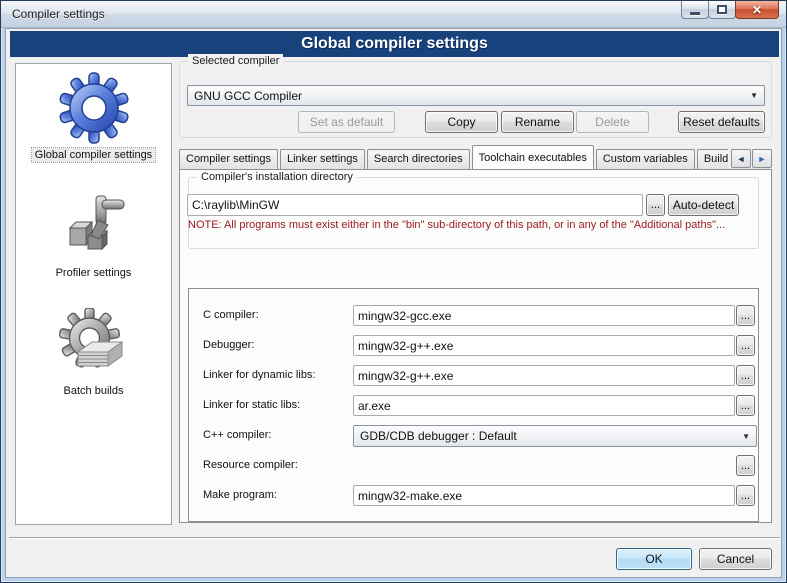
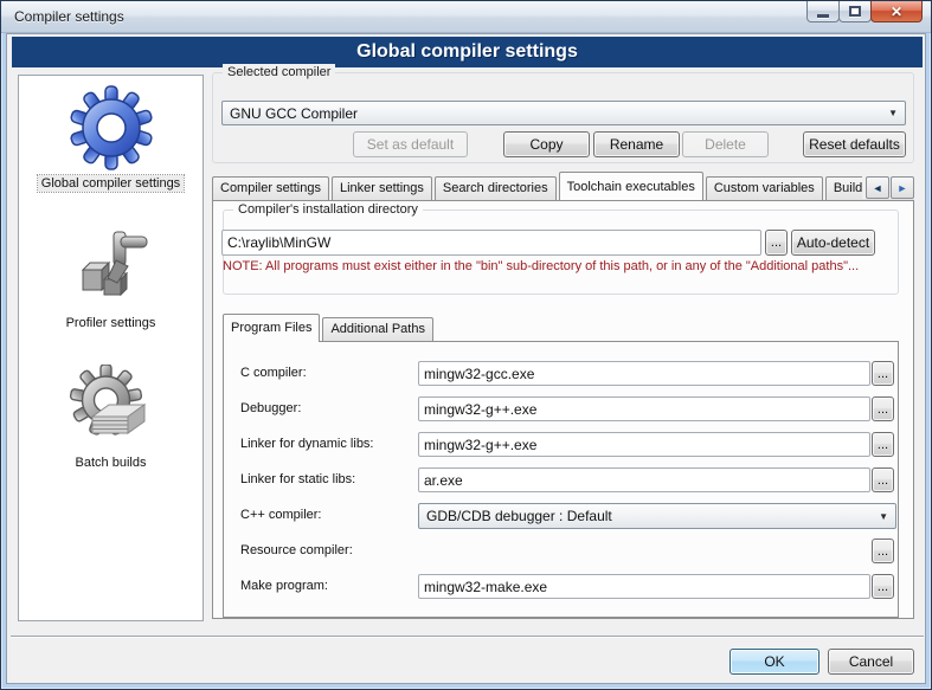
  Compiler settings
  ✕
  Global compiler settings
  Global compiler settings
  Profiler settings
  Batch builds
  Selected compiler
  GNU GCC Compiler
  ▼
  Set as default
  Copy
  Rename
  Delete
  Reset defaults
  Compiler settings
  Linker settings
  Search directories
  Toolchain executables
  Custom variables
  ◄
  ►
  Compiler's installation directory
  C:\raylib\MinGW
  ...
  Auto-detect
  NOTE: All programs must exist either in the "bin" sub-directory of this path, or in any of the "Additional paths"...
+ Program Files
+ Additional Paths
  C compiler:
  mingw32-gcc.exe
  ...
  Debugger:
  mingw32-g++.exe
  ...
  Linker for dynamic libs:
  mingw32-g++.exe
  ...
  Linker for static libs:
  ar.exe
  ...
  C++ compiler:
  GDB/CDB debugger : Default
  ▼
  Resource compiler:
  ...
  Make program:
  mingw32-make.exe
  ...
  OK
  Cancel
